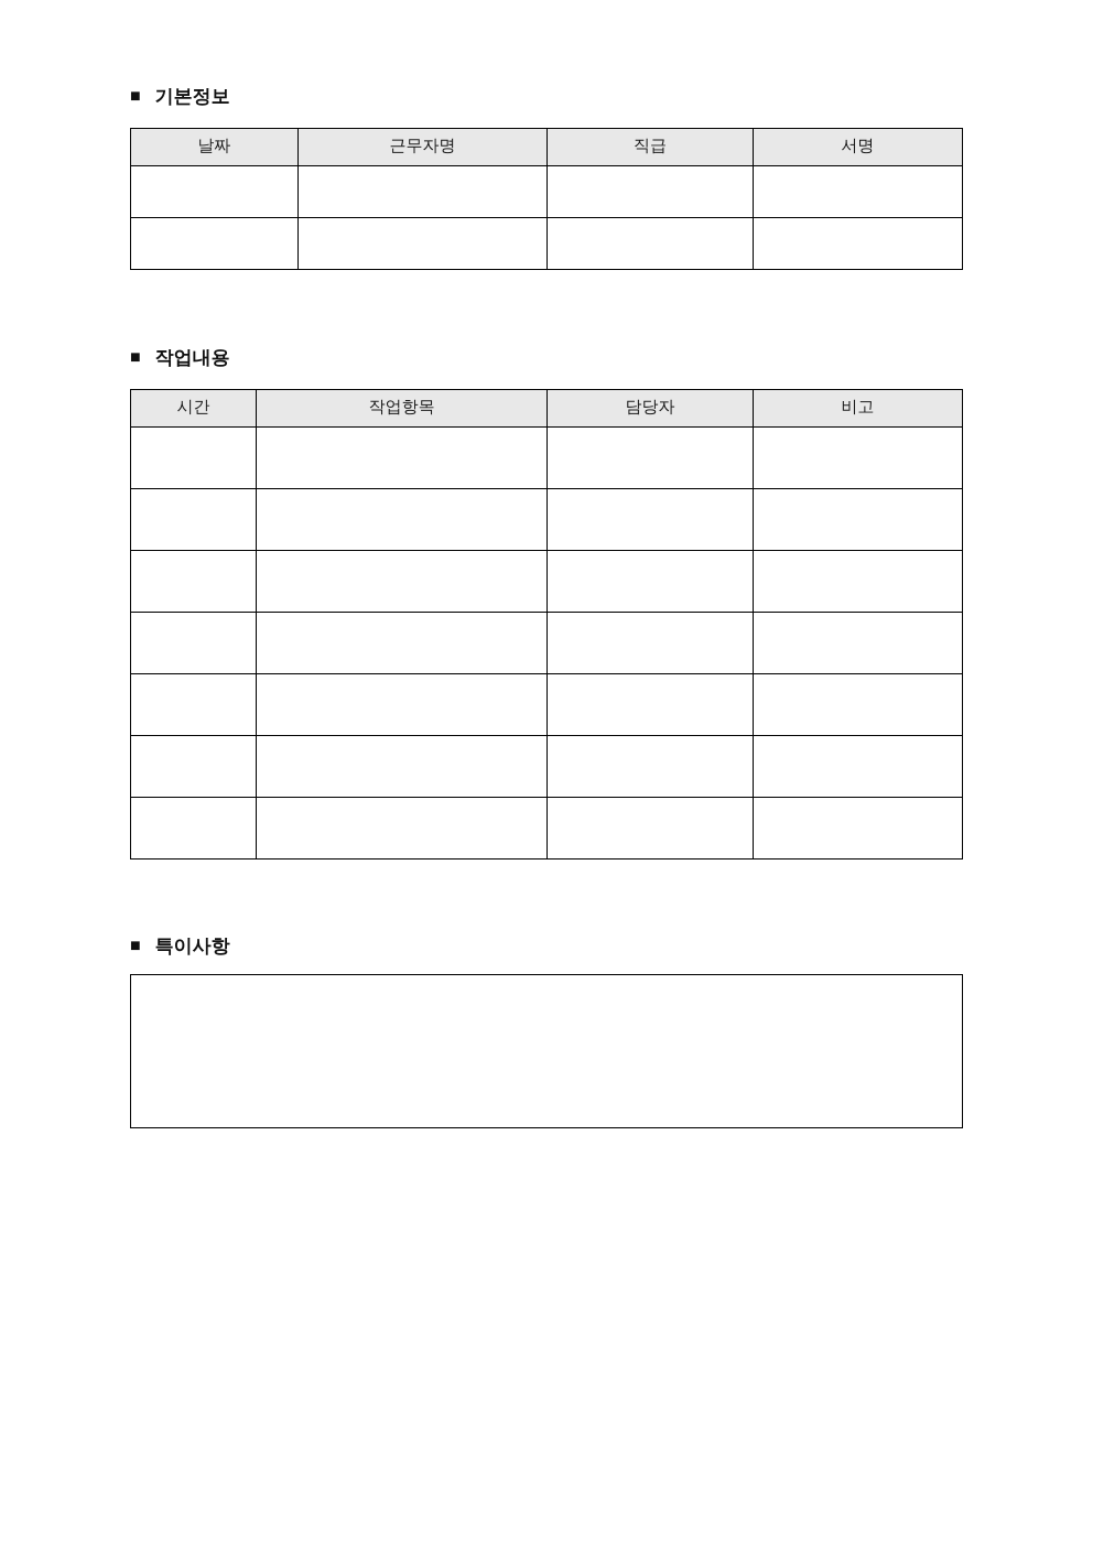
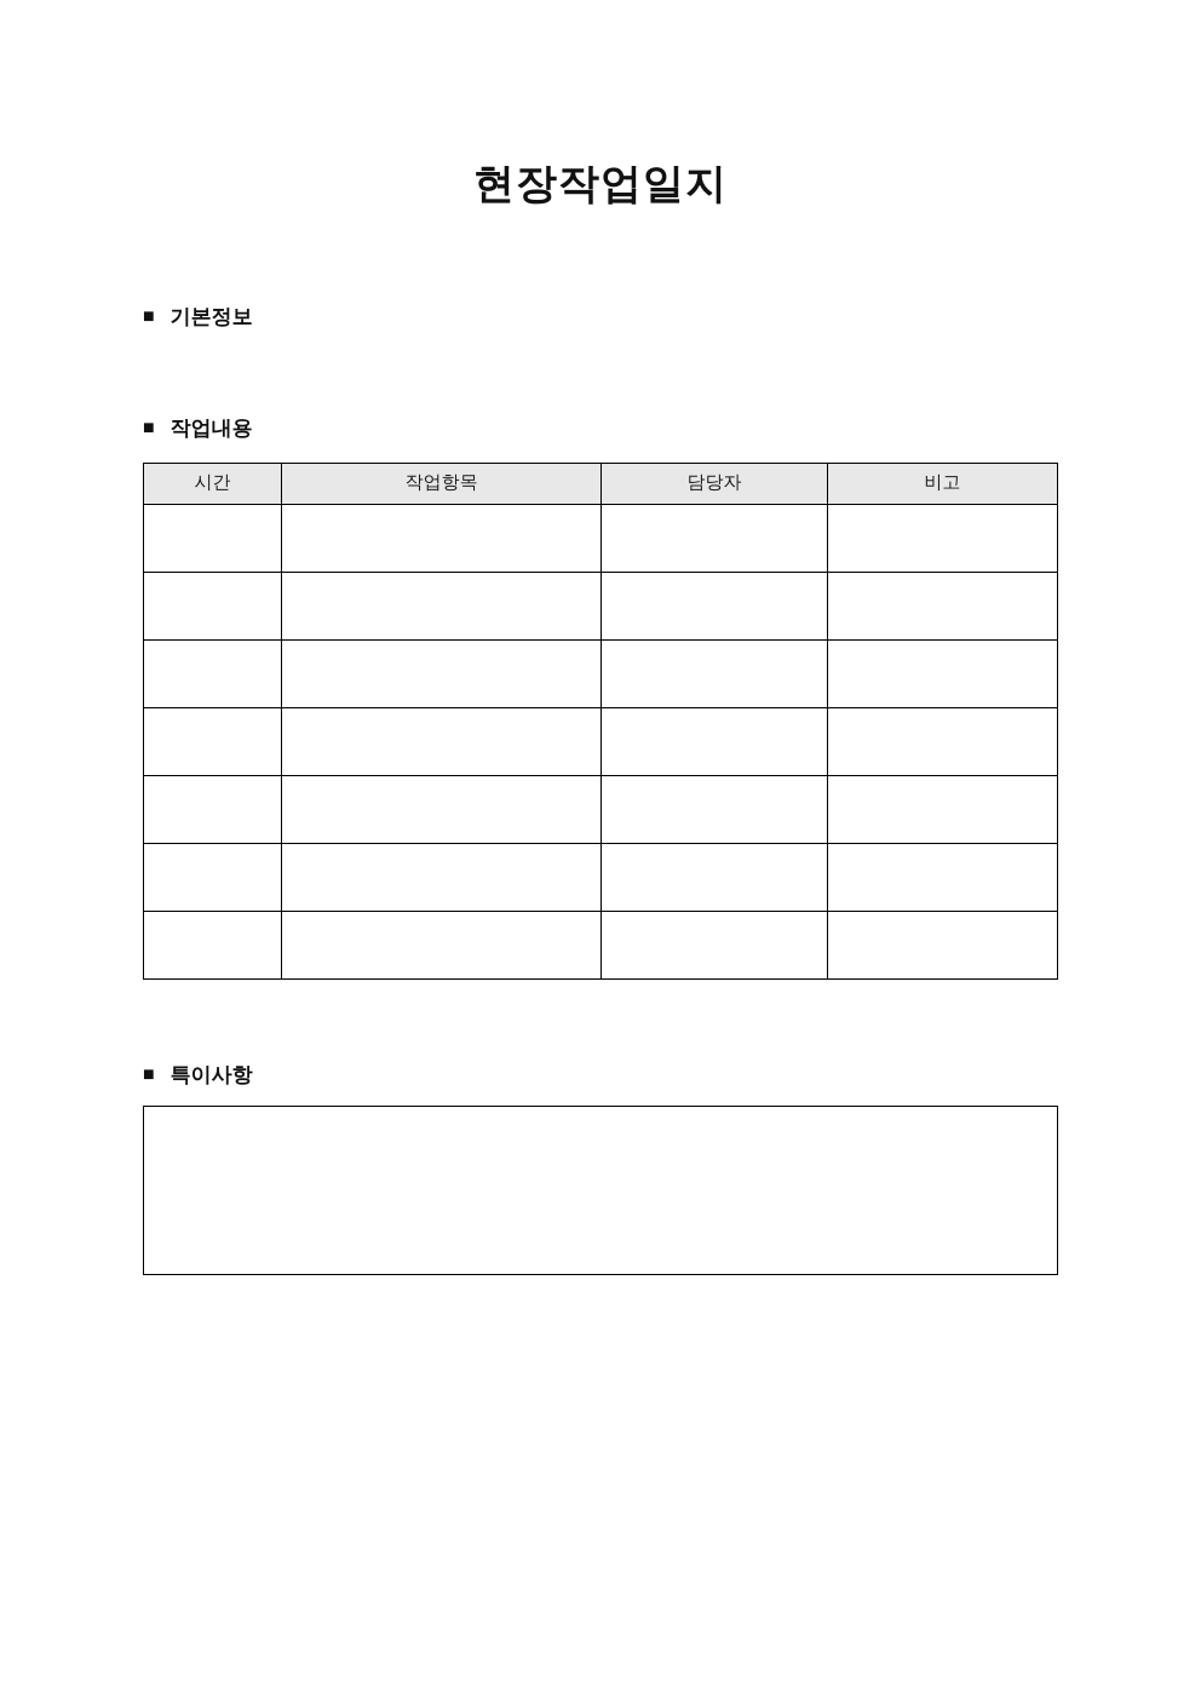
+ 현장작업일지
  ■
  기본정보
- 날짜	근무자명	직급	서명
  ■
  작업내용
  시간	작업항목	담당자	비고
  ■
  특이사항
